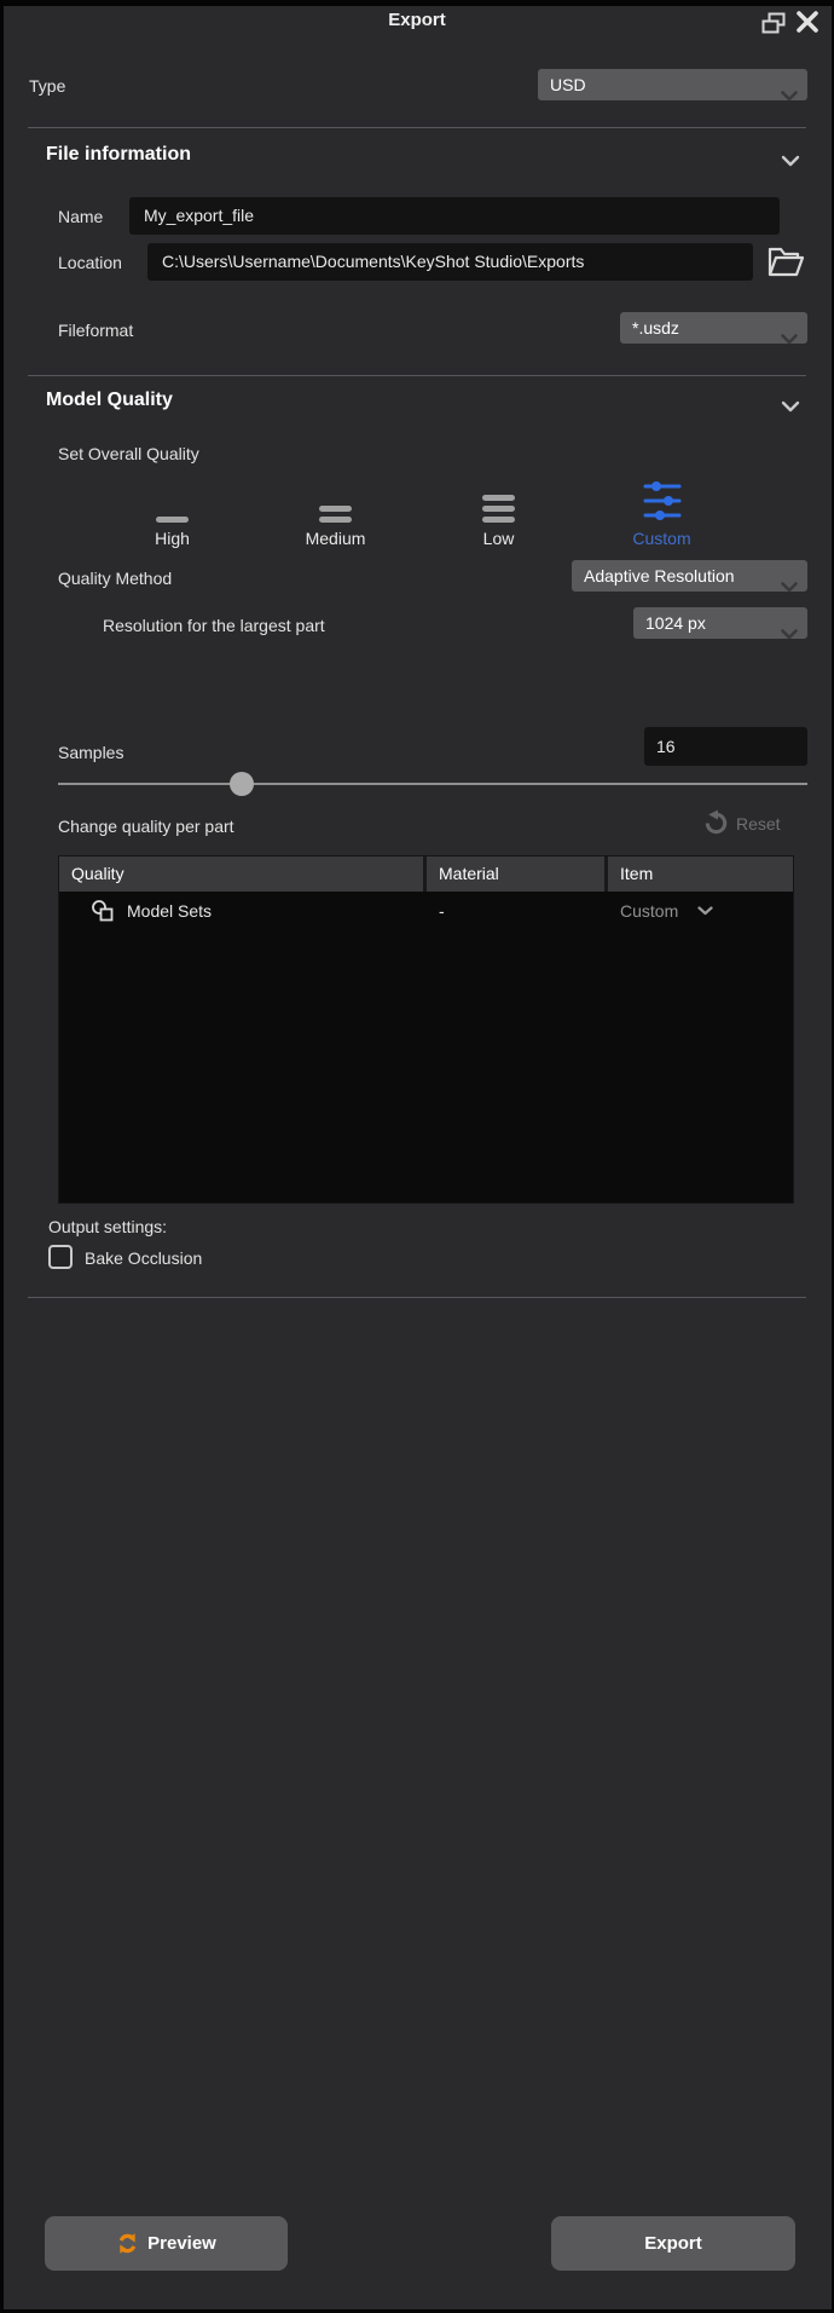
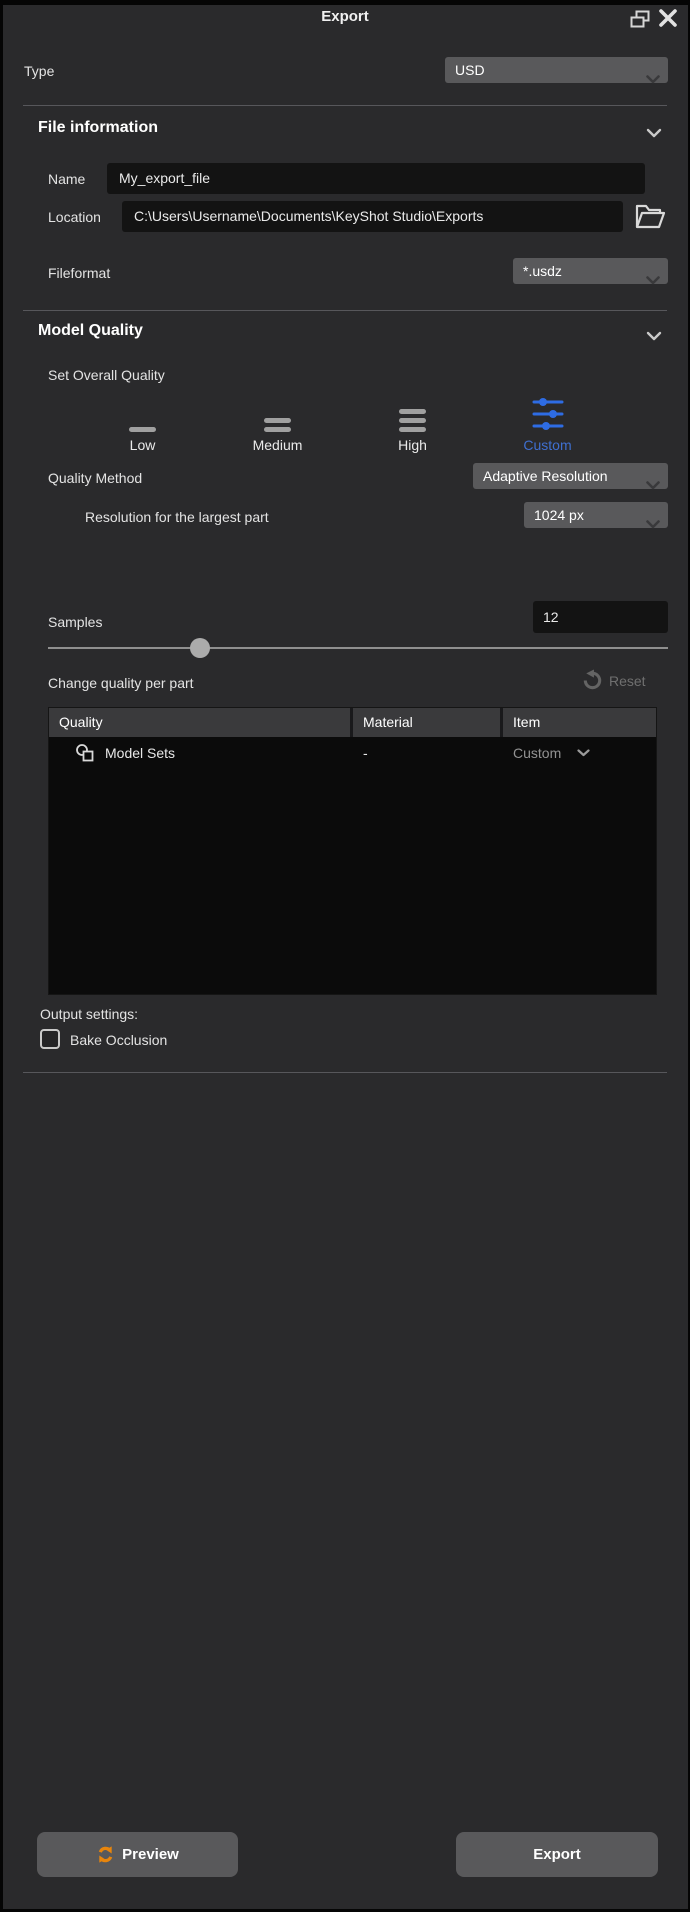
  Export
  Type
  USD
  File information
  Name
  My_export_file
  Location
  C:\Users\Username\Documents\KeyShot Studio\Exports
  Fileformat
  *.usdz
  Model Quality
  Set Overall Quality
- High
+ Low
  Medium
- Low
+ High
  Custom
  Quality Method
  Adaptive Resolution
  Resolution for the largest part
  1024 px
  Samples
- 16
+ 12
  Change quality per part
  Reset
  Quality
  Material
  Item
  Model Sets
  -
  Custom
  Output settings:
  Bake Occlusion
  Preview
  Export
